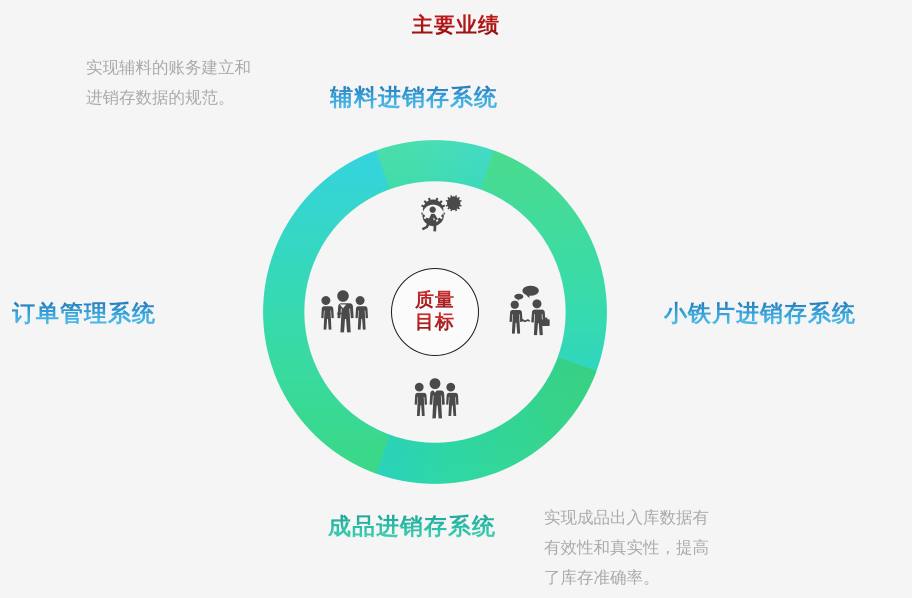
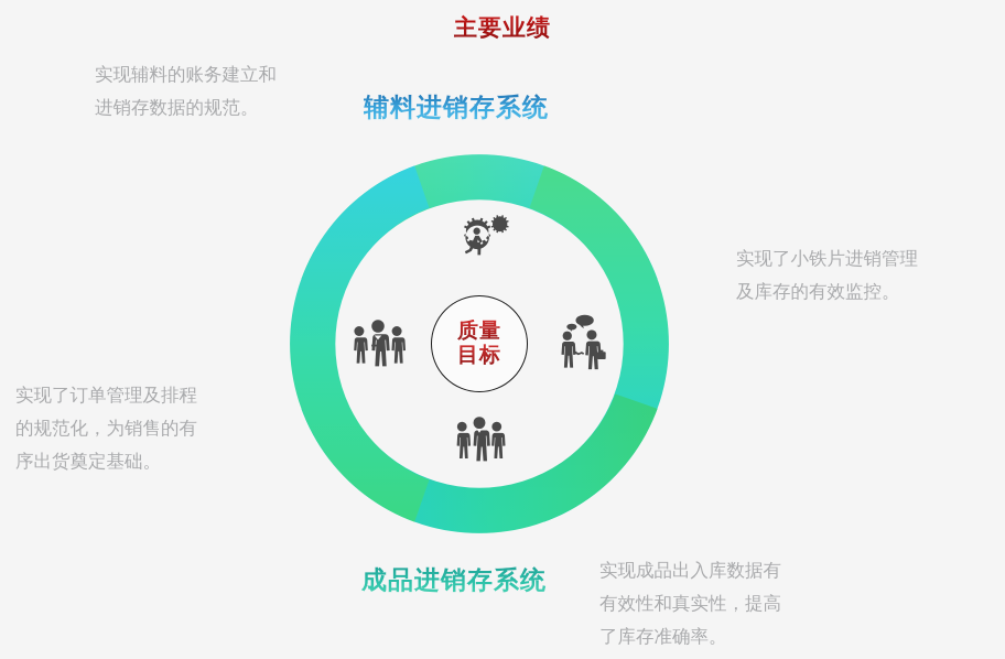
  主要业绩
  实现辅料的账务建立和
  进销存数据的规范。
+ 实现了小铁片进销管理
+ 及库存的有效监控。
+ 实现了订单管理及排程
+ 的规范化，为销售的有
+ 序出货奠定基础。
  实现成品出入库数据有
  有效性和真实性，提高
  了库存准确率。
  辅料进销存系统
- 小铁片进销存系统
- 订单管理系统
  成品进销存系统
  质量
  目标
